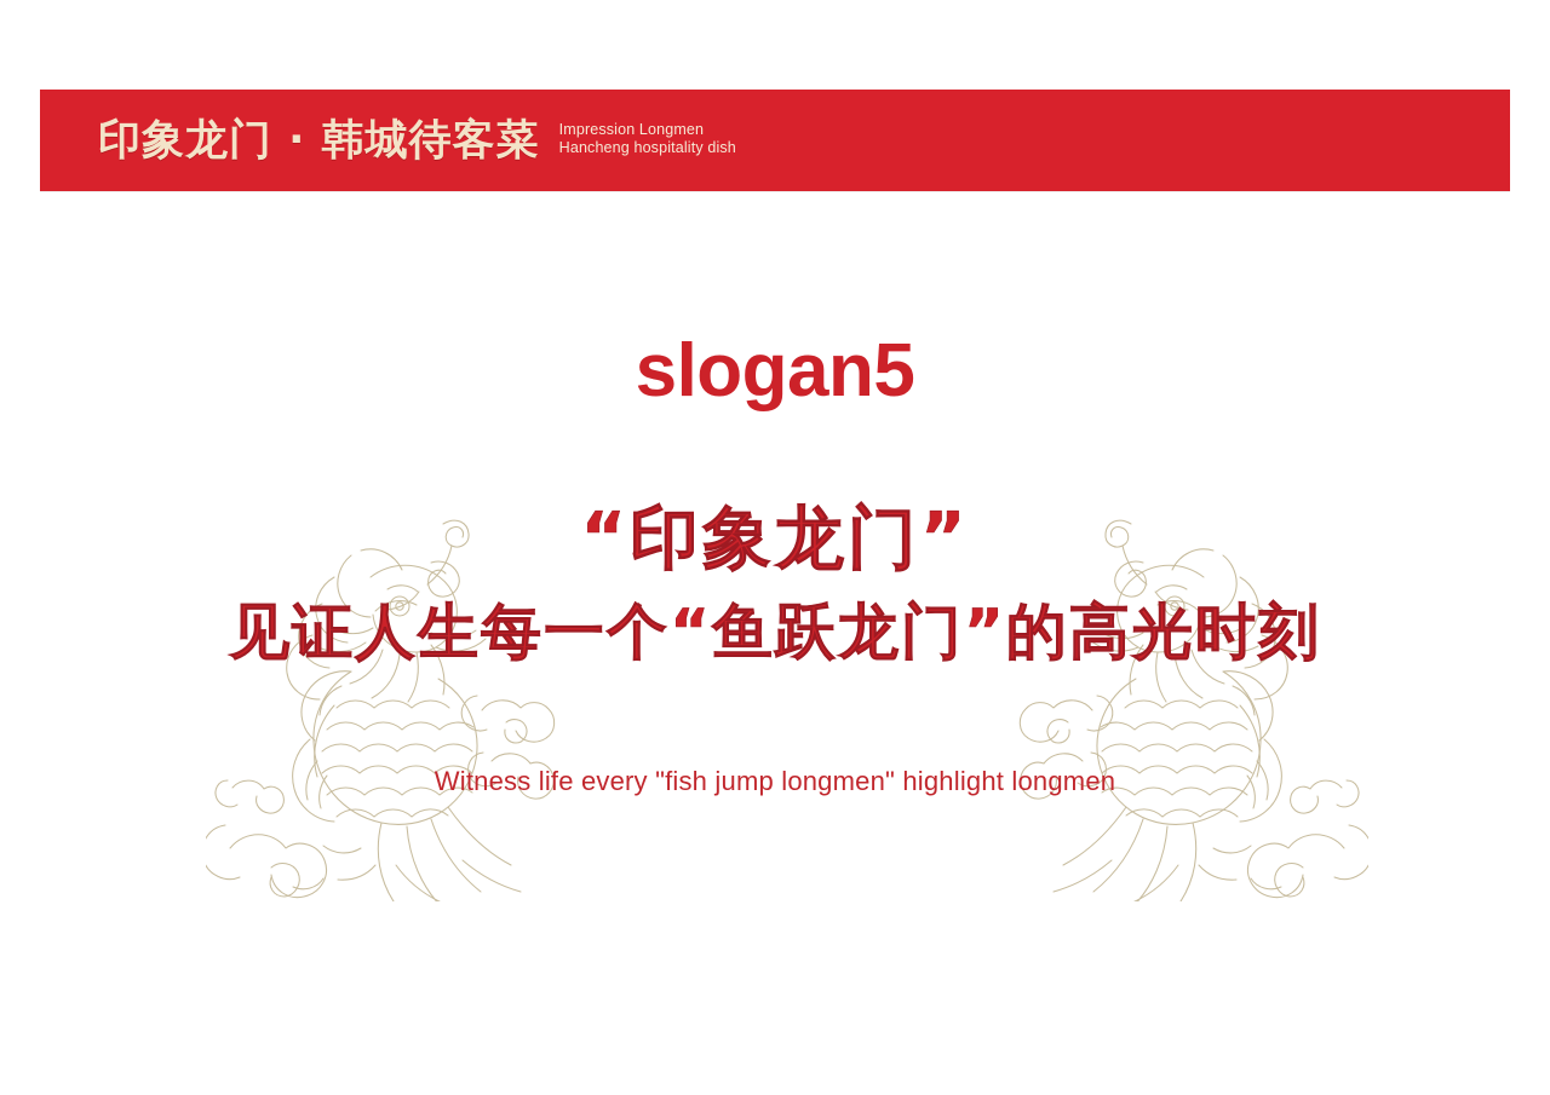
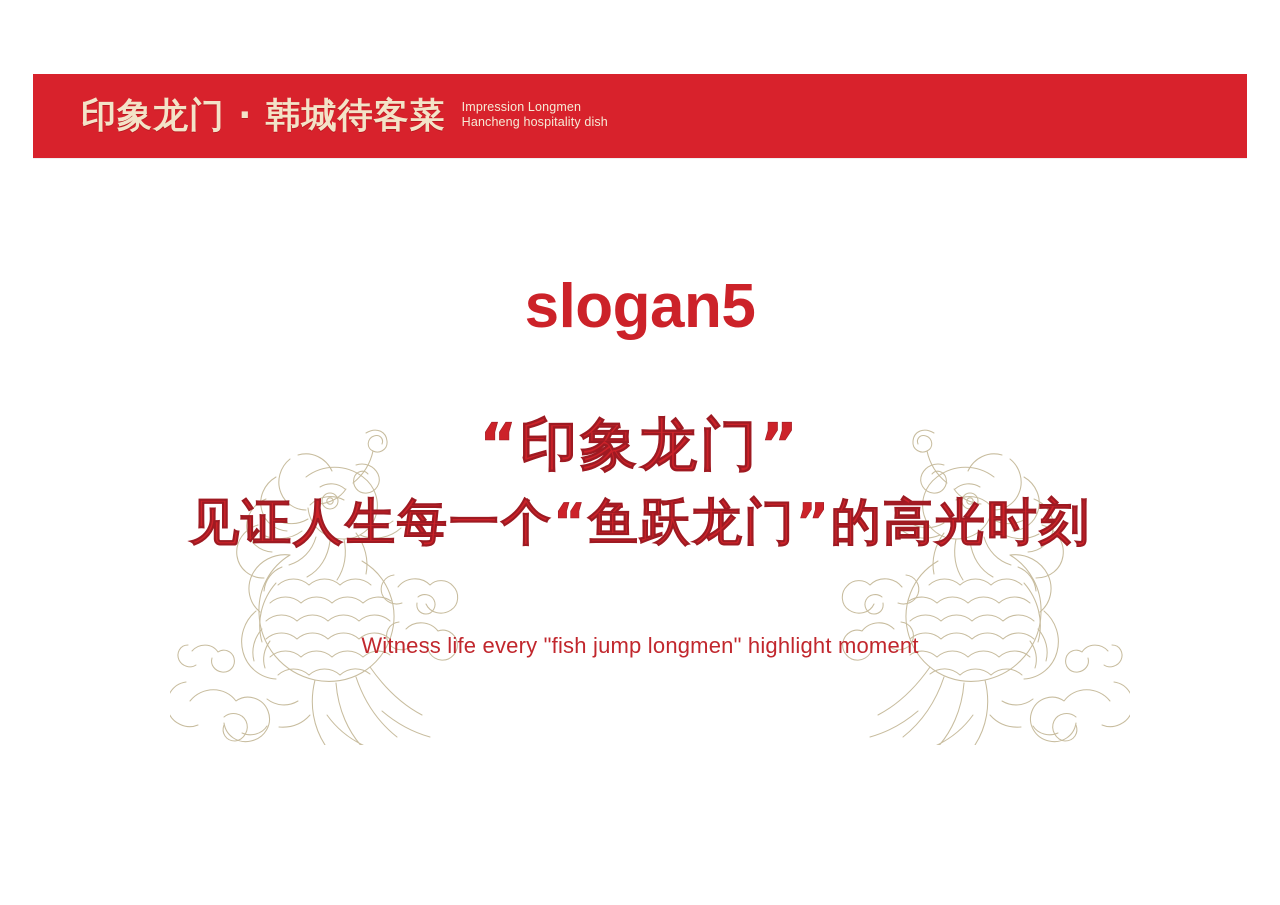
  印象龙门 · 韩城待客菜
  Impression Longmen
  Hancheng hospitality dish
  slogan5
  “印象龙门”
  见证人生每一个“鱼跃龙门”的高光时刻
- Witness life every "fish jump longmen" highlight longmen
+ Witness life every "fish jump longmen" highlight moment
